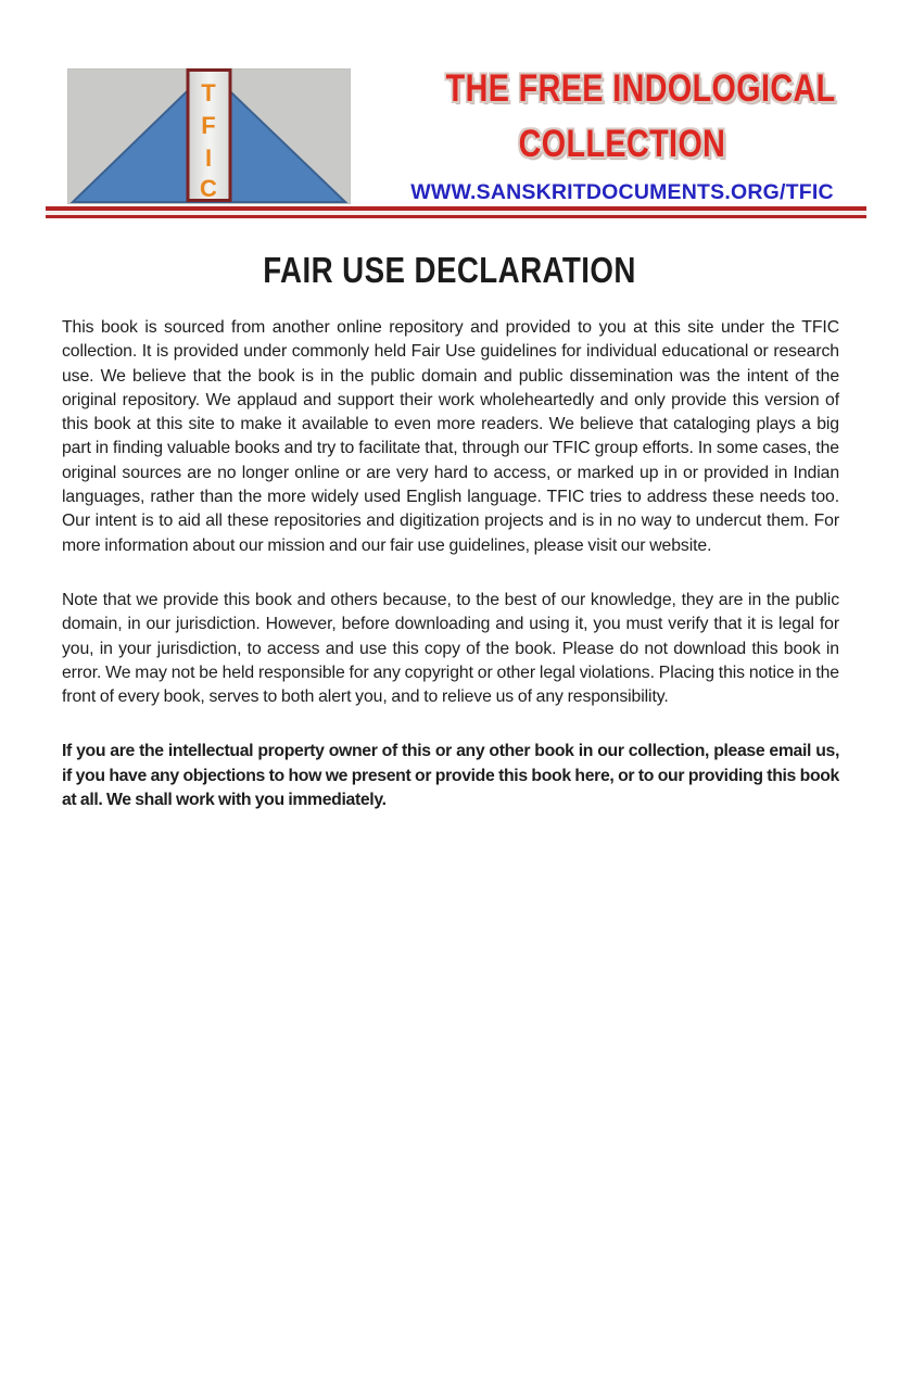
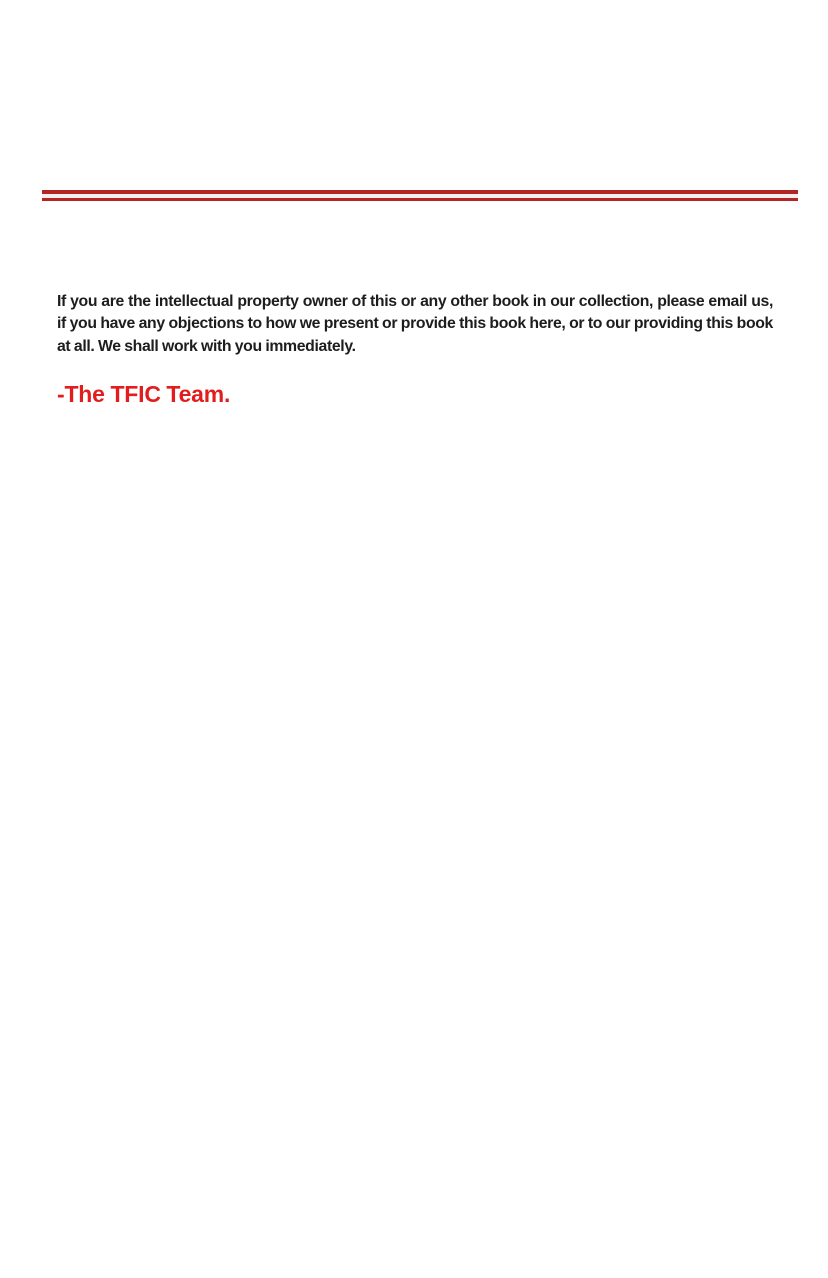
- T
- F
- I
- C
- THE FREE INDOLOGICAL
- COLLECTION
- WWW.SANSKRITDOCUMENTS.ORG/TFIC
- FAIR USE DECLARATION
- This book is sourced from another online repository and provided to you at this site under the TFIC collection. It is provided under commonly held Fair Use guidelines for individual educational or research use. We believe that the book is in the public domain and public dissemination was the intent of the original repository. We applaud and support their work wholeheartedly and only provide this version of this book at this site to make it available to even more readers. We believe that cataloging plays a big part in finding valuable books and try to facilitate that, through our TFIC group efforts. In some cases, the original sources are no longer online or are very hard to access, or marked up in or provided in Indian languages, rather than the more widely used English language. TFIC tries to address these needs too. Our intent is to aid all these repositories and digitization projects and is in no way to undercut them. For more information about our mission and our fair use guidelines, please visit our website.
- Note that we provide this book and others because, to the best of our knowledge, they are in the public domain, in our jurisdiction. However, before downloading and using it, you must verify that it is legal for you, in your jurisdiction, to access and use this copy of the book. Please do not download this book in error. We may not be held responsible for any copyright or other legal violations. Placing this notice in the front of every book, serves to both alert you, and to relieve us of any responsibility.
  If you are the intellectual property owner of this or any other book in our collection, please email us, if you have any objections to how we present or provide this book here, or to our providing this book at all. We shall work with you immediately.
+ -The TFIC Team.
